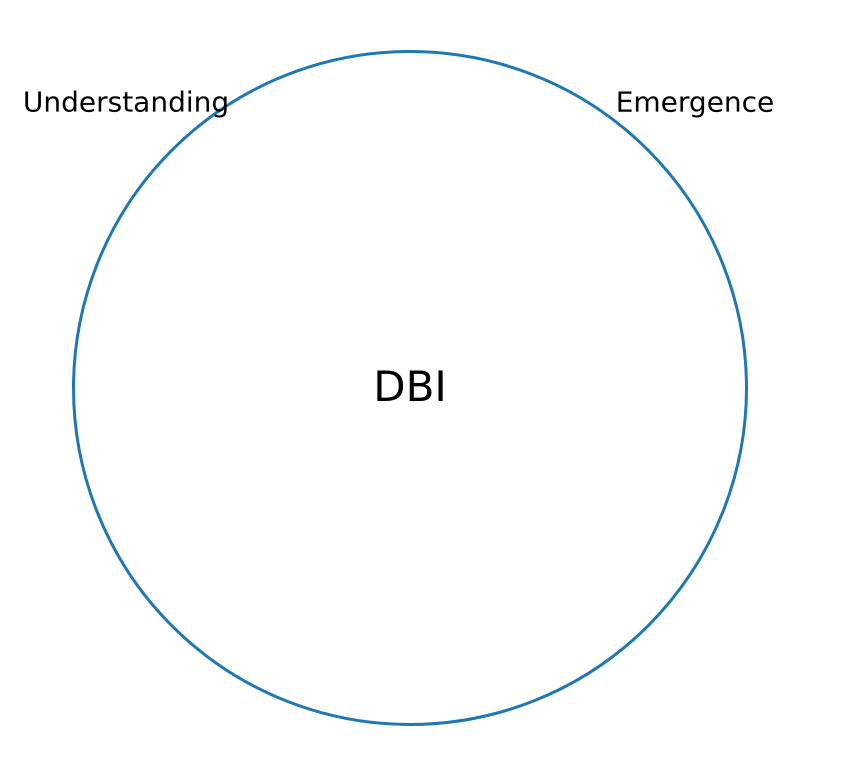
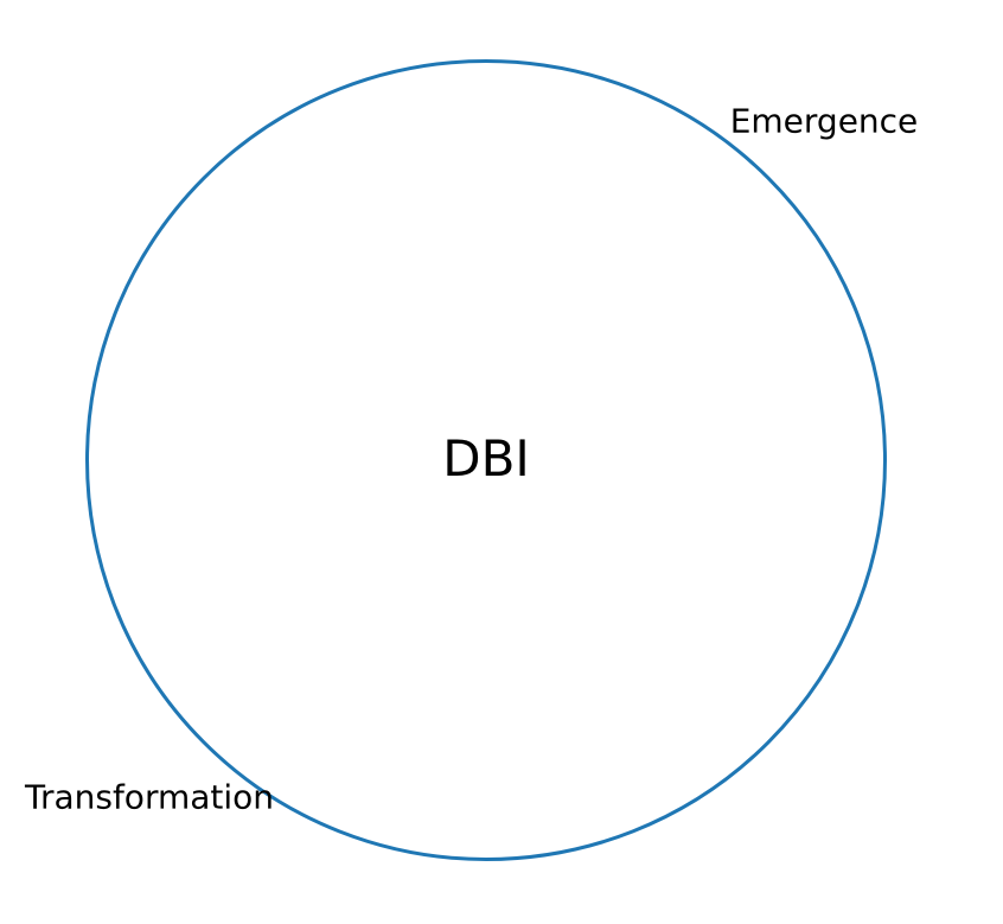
- Understanding
  Emergence
+ Transformation
  DBI
